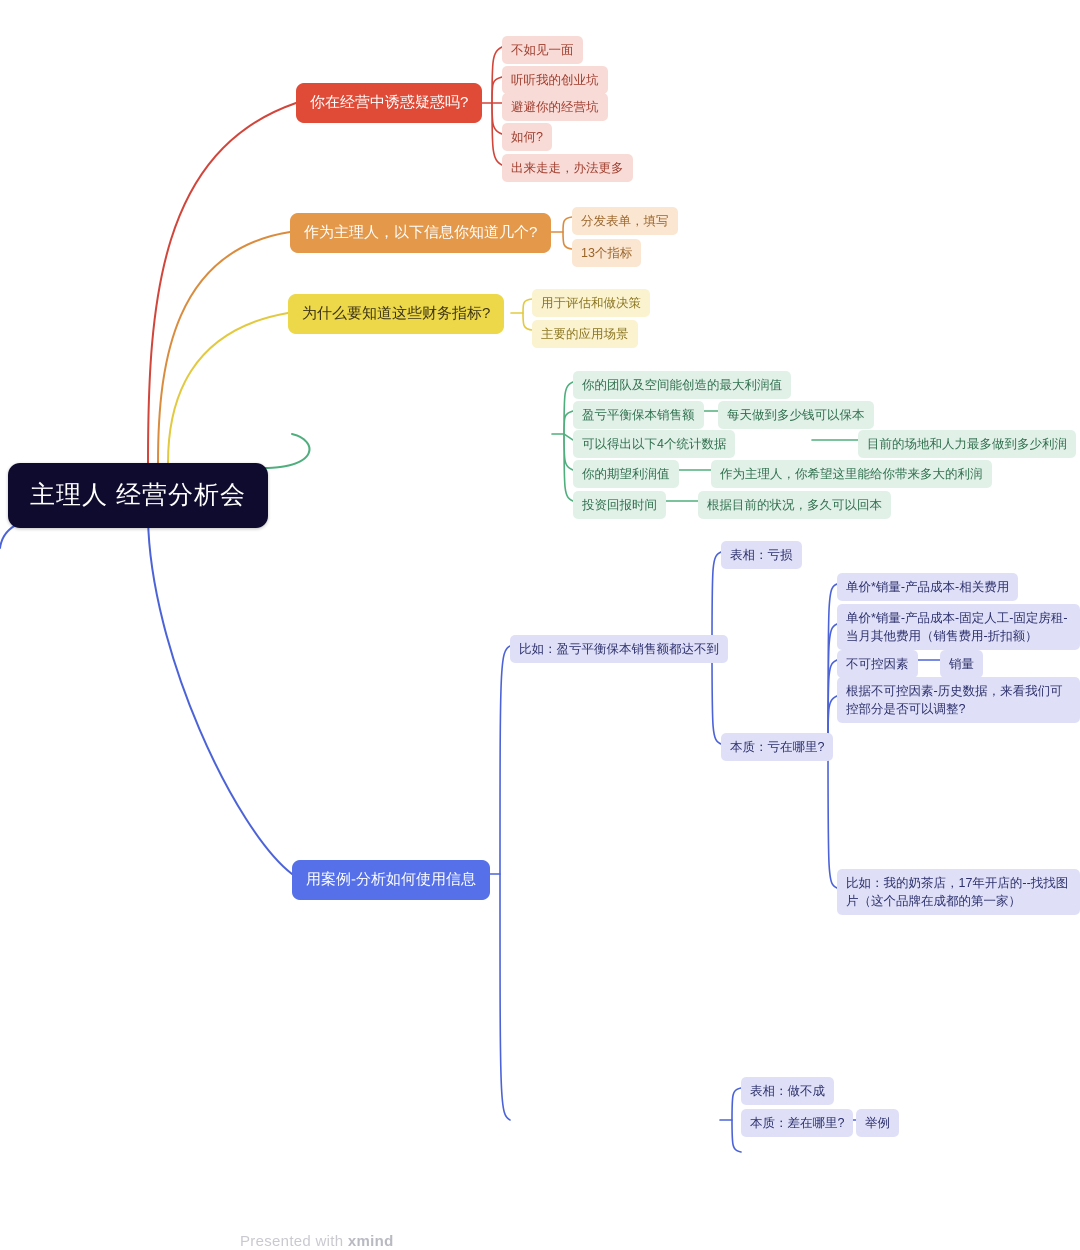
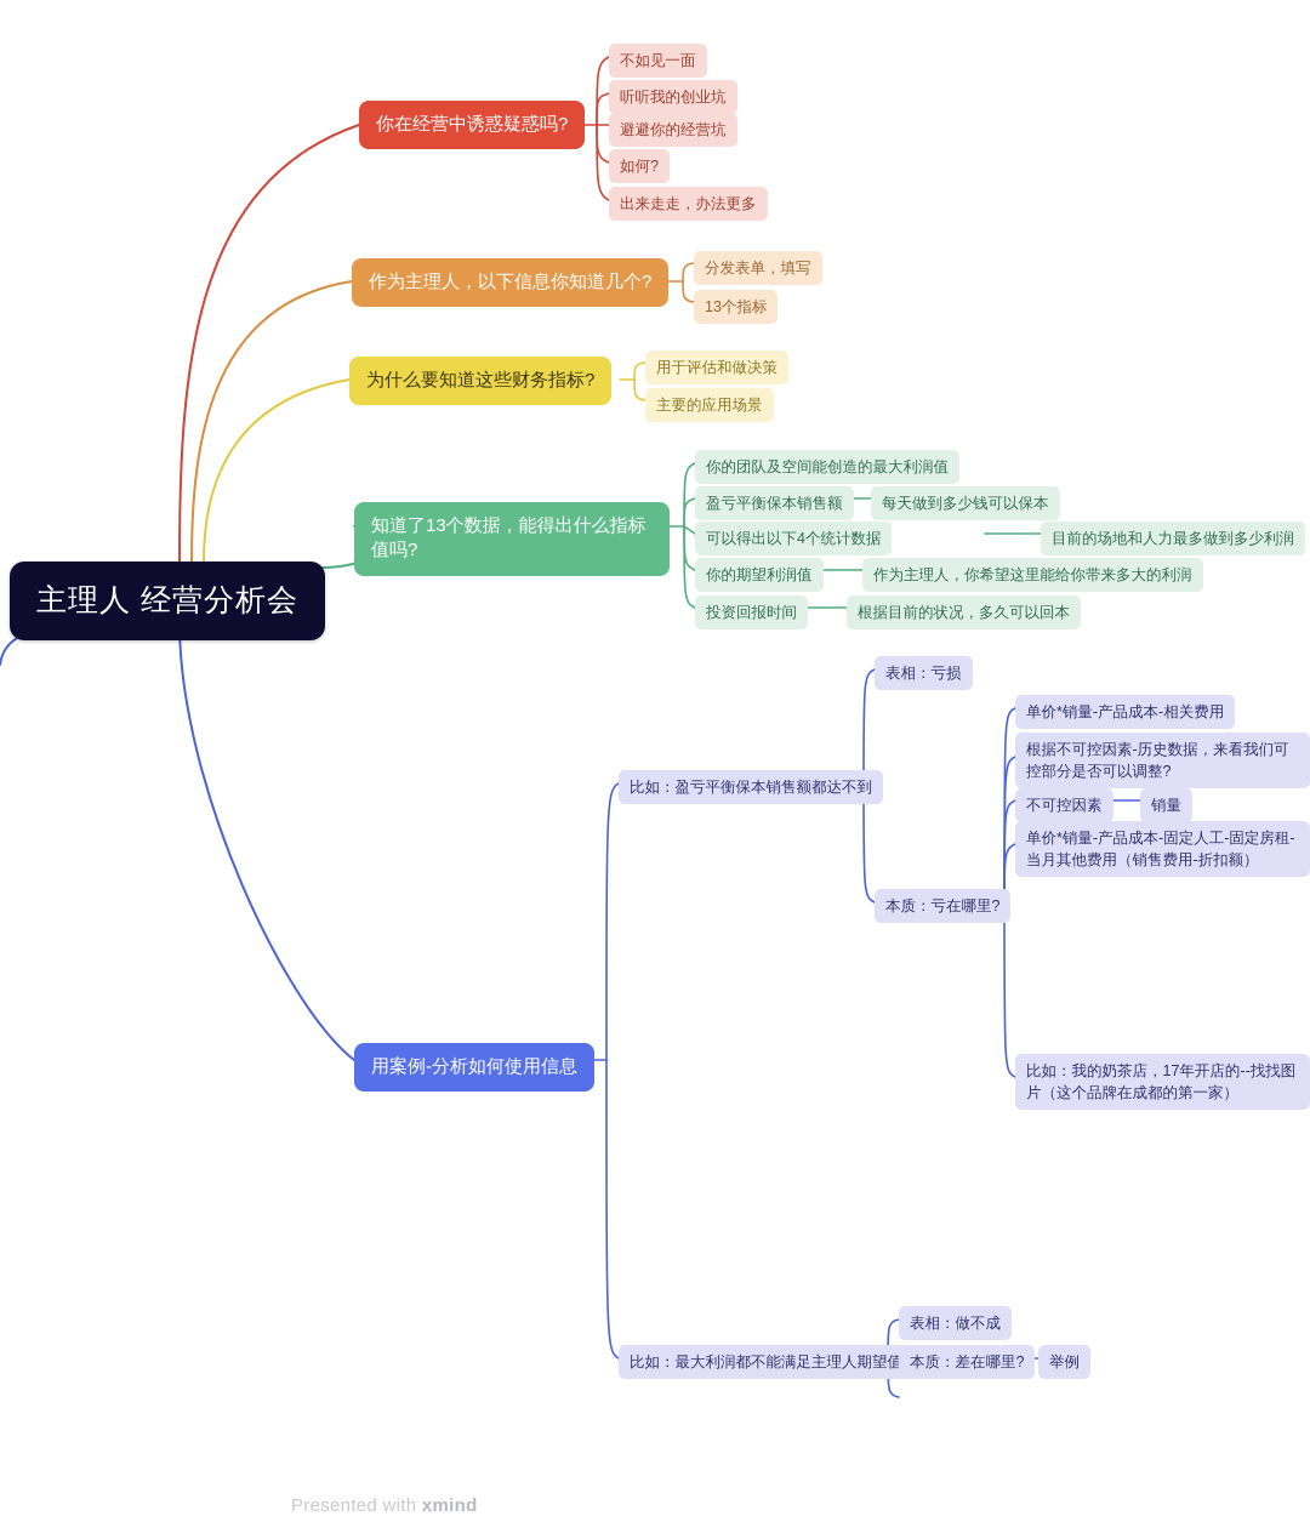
  主理人 经营分析会
  你在经营中诱惑疑惑吗?
  不如见一面
  听听我的创业坑
  避避你的经营坑
  如何?
  出来走走，办法更多
  作为主理人，以下信息你知道几个?
  分发表单，填写
  13个指标
  为什么要知道这些财务指标?
  用于评估和做决策
  主要的应用场景
+ 知道了13个数据，能得出什么指标值吗?
  你的团队及空间能创造的最大利润值
  盈亏平衡保本销售额
  每天做到多少钱可以保本
  可以得出以下4个统计数据
  目前的场地和人力最多做到多少利润
  你的期望利润值
  作为主理人，你希望这里能给你带来多大的利润
  投资回报时间
  根据目前的状况，多久可以回本
  用案例-分析如何使用信息
  比如：盈亏平衡保本销售额都达不到
  表相：亏损
  本质：亏在哪里?
  单价*销量-产品成本-相关费用
- 单价*销量-产品成本-固定人工-固定房租-当月其他费用（销售费用-折扣额）
+ 根据不可控因素-历史数据，来看我们可控部分是否可以调整?
  不可控因素
  销量
- 根据不可控因素-历史数据，来看我们可控部分是否可以调整?
+ 单价*销量-产品成本-固定人工-固定房租-当月其他费用（销售费用-折扣额）
  比如：我的奶茶店，17年开店的--找找图片（这个品牌在成都的第一家）
+ 比如：最大利润都不能满足主理人期望值
  表相：做不成
  本质：差在哪里?
  举例
  Presented with xmind
